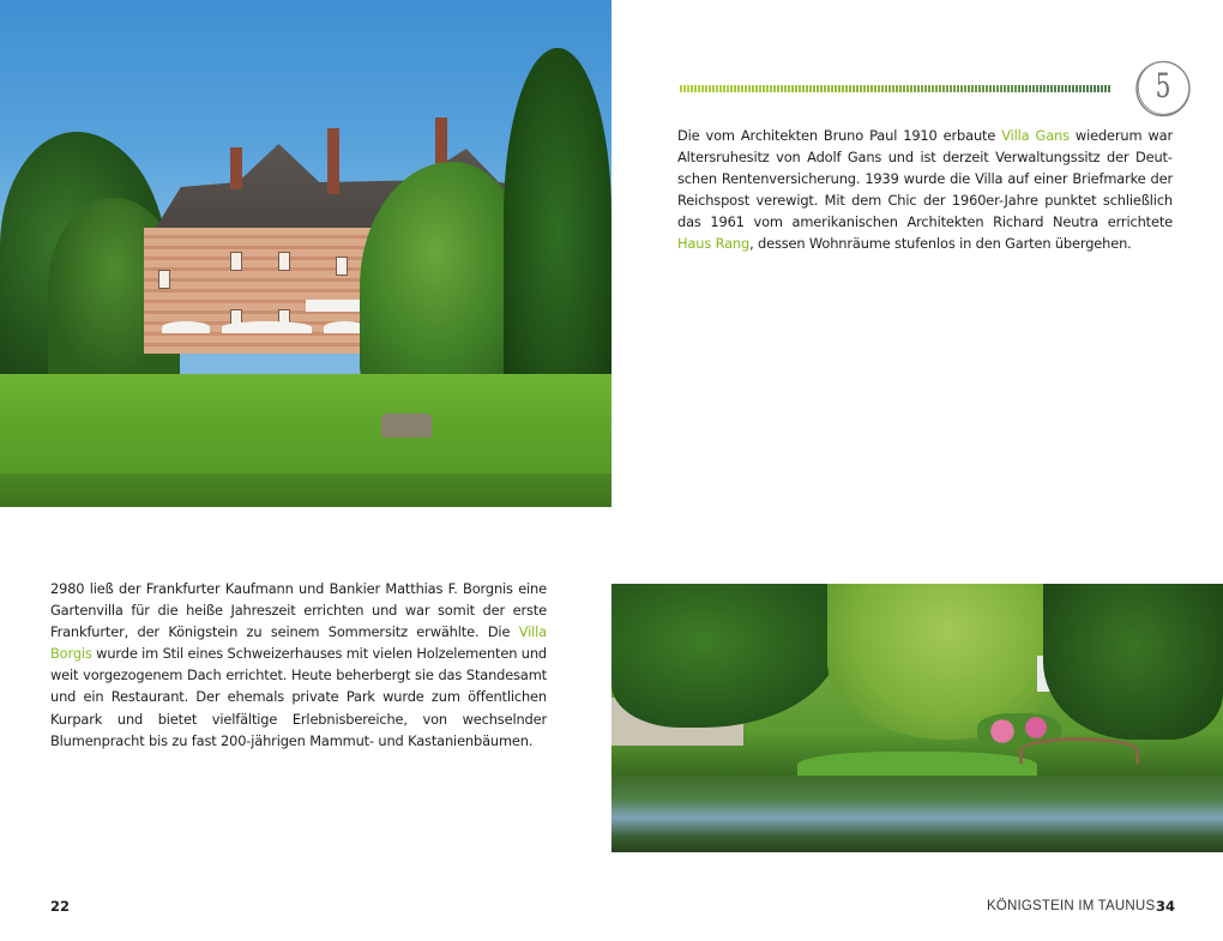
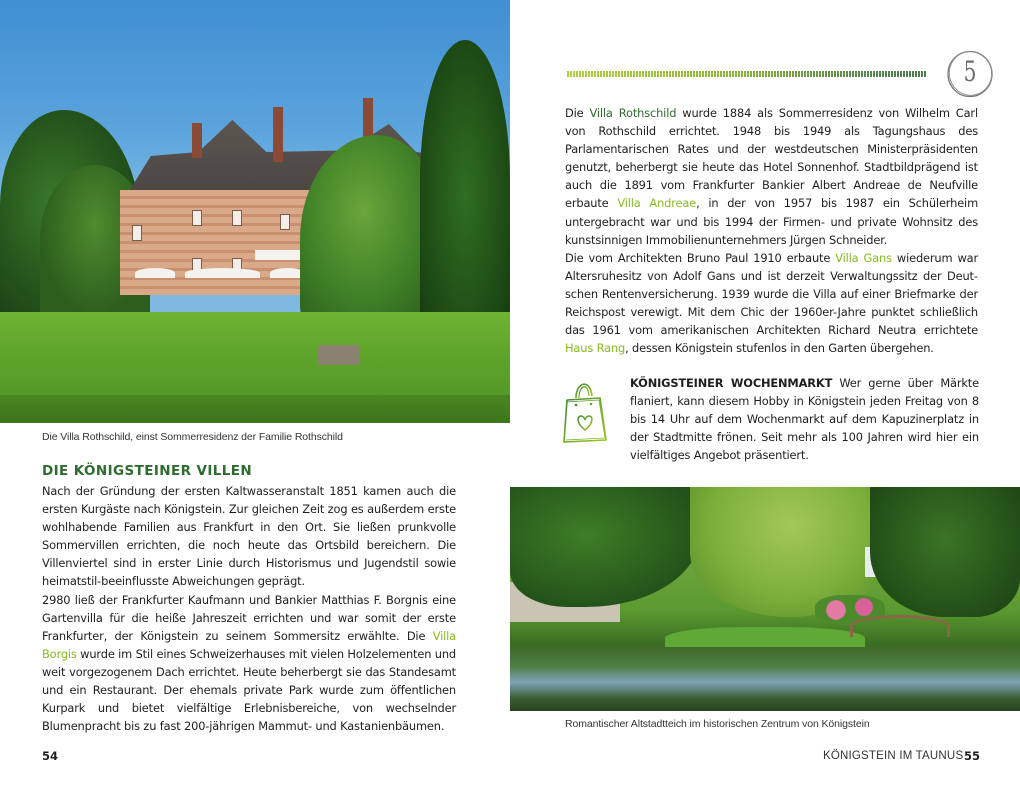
+ Die Villa Rothschild, einst Sommerresidenz der Familie Rothschild
+ DIE KÖNIGSTEINER VILLEN
+ Nach der Gründung der ersten Kaltwasseranstalt 1851 kamen auch die ersten Kurgäste nach Königstein. Zur gleichen Zeit zog es außerdem erste wohlhabende Familien aus Frankfurt in den Ort. Sie ließen prunk­volle Sommervillen errichten, die noch heute das Ortsbild bereichern. Die Villenviertel sind in erster Linie durch Historismus und Jugendstil sowie heimatstil-beeinflusste Abweichungen geprägt.
  2980 ließ der Frankfurter Kaufmann und Bankier Matthias F. Borgnis eine Gartenvilla für die heiße Jahreszeit errichten und war somit der erste Frankfurter, der Königstein zu seinem Sommersitz erwählte. Die Villa Borgis wurde im Stil eines Schweizerhauses mit vielen Holzelementen und weit vorgezogenem Dach errichtet. Heute beherbergt sie das Standesamt und ein Restaurant. Der ehemals private Park wurde zum öffentlichen Kurpark und bietet vielfältige Erlebnisbereiche, von wechselnder Blumenpracht bis zu fast 200-jährigen Mammut- und Kastanienbäumen.
- 22
+ 54
  5
+ Die Villa Rothschild wurde 1884 als Sommerresidenz von Wilhelm Carl von Rothschild errichtet. 1948 bis 1949 als Tagungshaus des Parlamentarischen Rates und der westdeutschen Ministerpräsidenten genutzt, beherbergt sie heute das Hotel Sonnenhof. Stadtbildprägend ist auch die 1891 vom Frankfurter Bankier Albert Andreae de Neufville erbaute Villa Andreae, in der von 1957 bis 1987 ein Schülerheim untergebracht war und bis 1994 der Firmen- und private Wohnsitz des kunstsinnigen Immobilienunter­nehmers Jürgen Schneider.
- Die vom Architekten Bruno Paul 1910 erbaute Villa Gans wiederum war Altersruhesitz von Adolf Gans und ist derzeit Verwaltungssitz der Deut­chen Rentenversicherung. 1939 wurde die Villa auf einer Briefmarke der Reichspost verewigt. Mit dem Chic der 1960er-Jahre punktet schließlich das 1961 vom amerikanischen Architekten Richard Neutra errichtete Haus Rang, dessen Wohnräume stufenlos in den Garten übergehen.
+ Die vom Architekten Bruno Paul 1910 erbaute Villa Gans wiederum war Altersruhesitz von Adolf Gans und ist derzeit Verwaltungssitz der Deut­chen Rentenversicherung. 1939 wurde die Villa auf einer Briefmarke der Reichspost verewigt. Mit dem Chic der 1960er-Jahre punktet schließlich das 1961 vom amerikanischen Architekten Richard Neutra errichtete Haus Rang, dessen Königstein stufenlos in den Garten übergehen.
+ KÖNIGSTEINER WOCHENMARKT Wer gerne über Märkte fla­niert, kann diesem Hobby in Königstein jeden Freitag von 8 bis 14 Uhr auf dem Wochenmarkt auf dem Kapuzinerplatz in der Stadtmitte frönen. Seit mehr als 100 Jahren wird hier ein vielfältiges Angebot präsentiert.
+ Romantischer Altstadtteich im historischen Zentrum von Königstein
  KÖNIGSTEIN IM TAUNUS
- 34
+ 55
